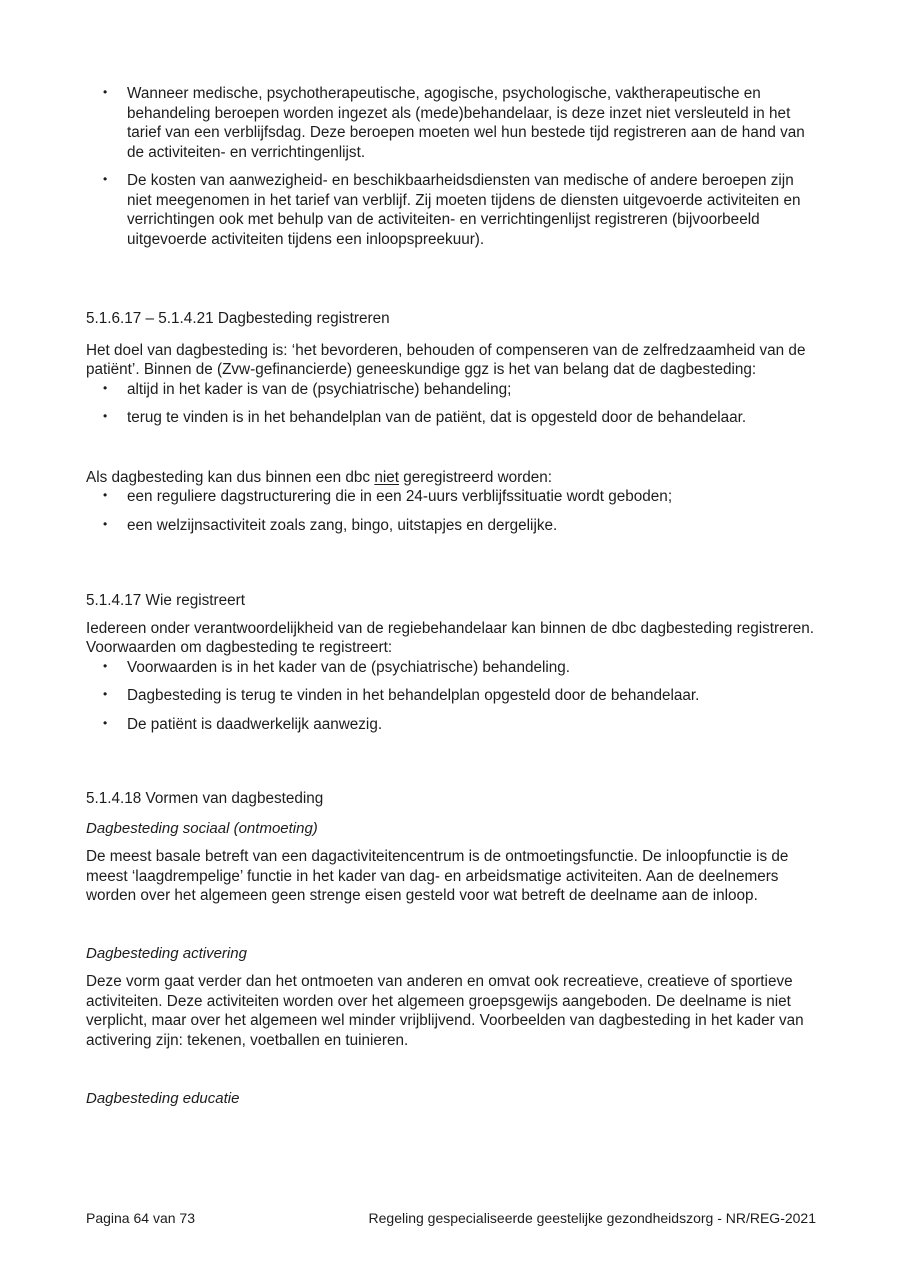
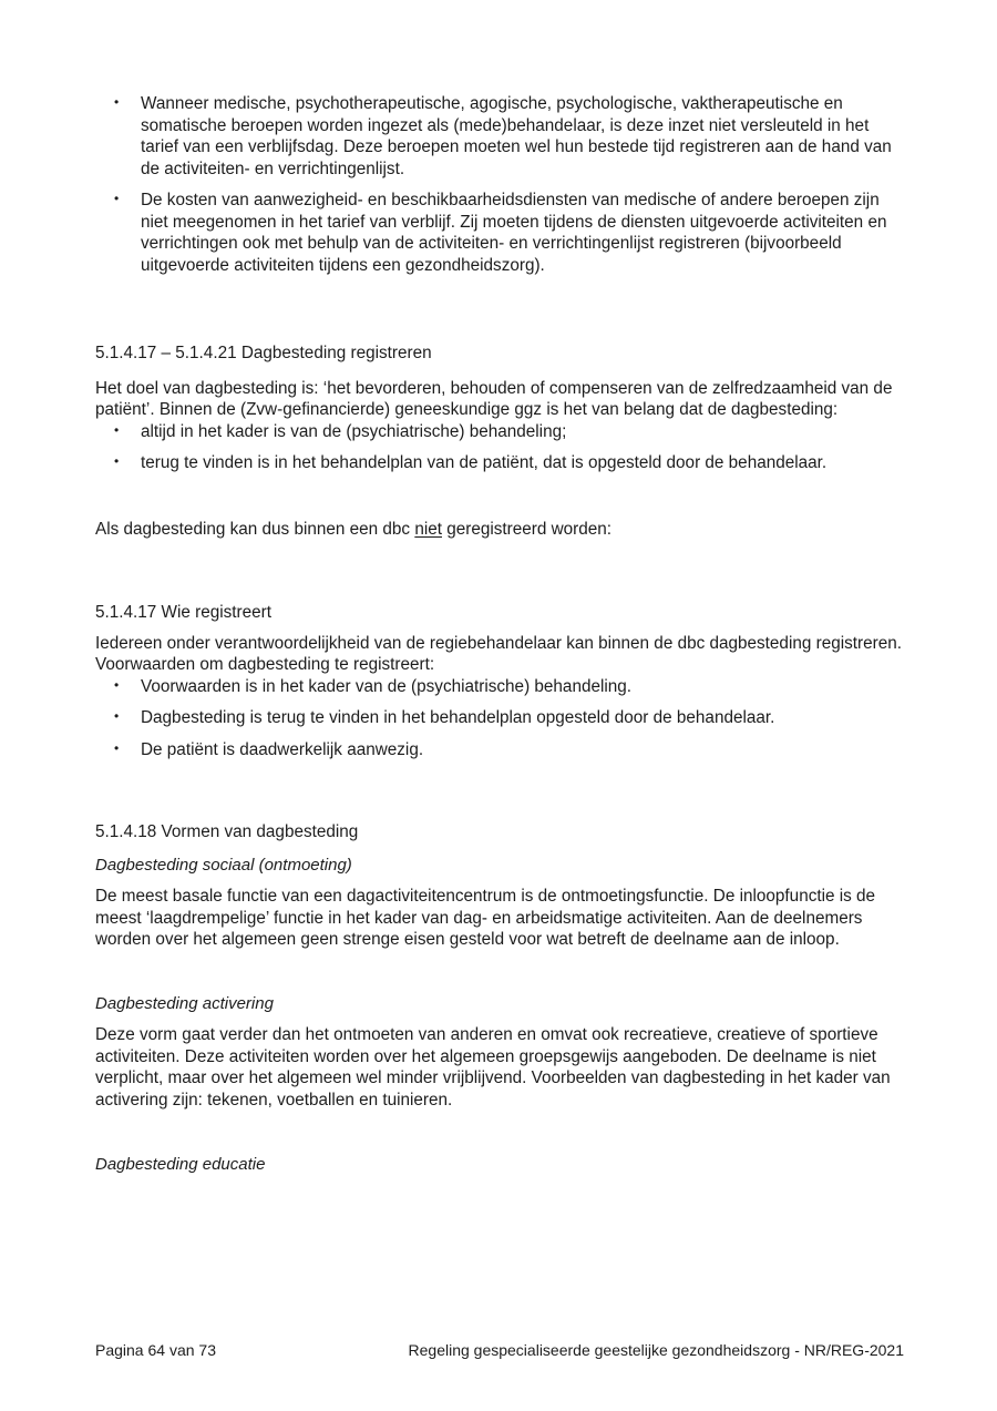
- Wanneer medische, psychotherapeutische, agogische, psychologische, vaktherapeutische en behandeling beroepen worden ingezet als (mede)behandelaar, is deze inzet niet versleuteld in het tarief van een verblijfsdag. Deze beroepen moeten wel hun bestede tijd registreren aan de hand van de activiteiten- en verrichtingenlijst.
+ Wanneer medische, psychotherapeutische, agogische, psychologische, vaktherapeutische en somatische beroepen worden ingezet als (mede)behandelaar, is deze inzet niet versleuteld in het tarief van een verblijfsdag. Deze beroepen moeten wel hun bestede tijd registreren aan de hand van de activiteiten- en verrichtingenlijst.
- De kosten van aanwezigheid- en beschikbaarheidsdiensten van medische of andere beroepen zijn niet meegenomen in het tarief van verblijf. Zij moeten tijdens de diensten uitgevoerde activiteiten en verrichtingen ook met behulp van de activiteiten- en verrichtingenlijst registreren (bijvoorbeeld uitgevoerde activiteiten tijdens een inloopspreekuur).
+ De kosten van aanwezigheid- en beschikbaarheidsdiensten van medische of andere beroepen zijn niet meegenomen in het tarief van verblijf. Zij moeten tijdens de diensten uitgevoerde activiteiten en verrichtingen ook met behulp van de activiteiten- en verrichtingenlijst registreren (bijvoorbeeld uitgevoerde activiteiten tijdens een gezondheidszorg).
- 5.1.6.17 – 5.1.4.21 Dagbesteding registreren
+ 5.1.4.17 – 5.1.4.21 Dagbesteding registreren
  Het doel van dagbesteding is: ‘het bevorderen, behouden of compenseren van de zelfredzaamheid van de patiënt’. Binnen de (Zvw-gefinancierde) geneeskundige ggz is het van belang dat de dagbesteding:
  altijd in het kader is van de (psychiatrische) behandeling;
  terug te vinden is in het behandelplan van de patiënt, dat is opgesteld door de behandelaar.
  Als dagbesteding kan dus binnen een dbc niet geregistreerd worden:
- een reguliere dagstructurering die in een 24-uurs verblijfssituatie wordt geboden;
- een welzijnsactiviteit zoals zang, bingo, uitstapjes en dergelijke.
  5.1.4.17 Wie registreert
  Iedereen onder verantwoordelijkheid van de regiebehandelaar kan binnen de dbc dagbesteding registreren. Voorwaarden om dagbesteding te registreert:
  Voorwaarden is in het kader van de (psychiatrische) behandeling.
  Dagbesteding is terug te vinden in het behandelplan opgesteld door de behandelaar.
  De patiënt is daadwerkelijk aanwezig.
  5.1.4.18 Vormen van dagbesteding
  Dagbesteding sociaal (ontmoeting)
- De meest basale betreft van een dagactiviteitencentrum is de ontmoetingsfunctie. De inloopfunctie is de meest ‘laagdrempelige’ functie in het kader van dag- en arbeidsmatige activiteiten. Aan de deelnemers worden over het algemeen geen strenge eisen gesteld voor wat betreft de deelname aan de inloop.
+ De meest basale functie van een dagactiviteitencentrum is de ontmoetingsfunctie. De inloopfunctie is de meest ‘laagdrempelige’ functie in het kader van dag- en arbeidsmatige activiteiten. Aan de deelnemers worden over het algemeen geen strenge eisen gesteld voor wat betreft de deelname aan de inloop.
  Dagbesteding activering
  Deze vorm gaat verder dan het ontmoeten van anderen en omvat ook recreatieve, creatieve of sportieve activiteiten. Deze activiteiten worden over het algemeen groepsgewijs aangeboden. De deelname is niet verplicht, maar over het algemeen wel minder vrijblijvend. Voorbeelden van dagbesteding in het kader van activering zijn: tekenen, voetballen en tuinieren.
  Dagbesteding educatie
  Pagina 64 van 73
  Regeling gespecialiseerde geestelijke gezondheidszorg - NR/REG-2021
